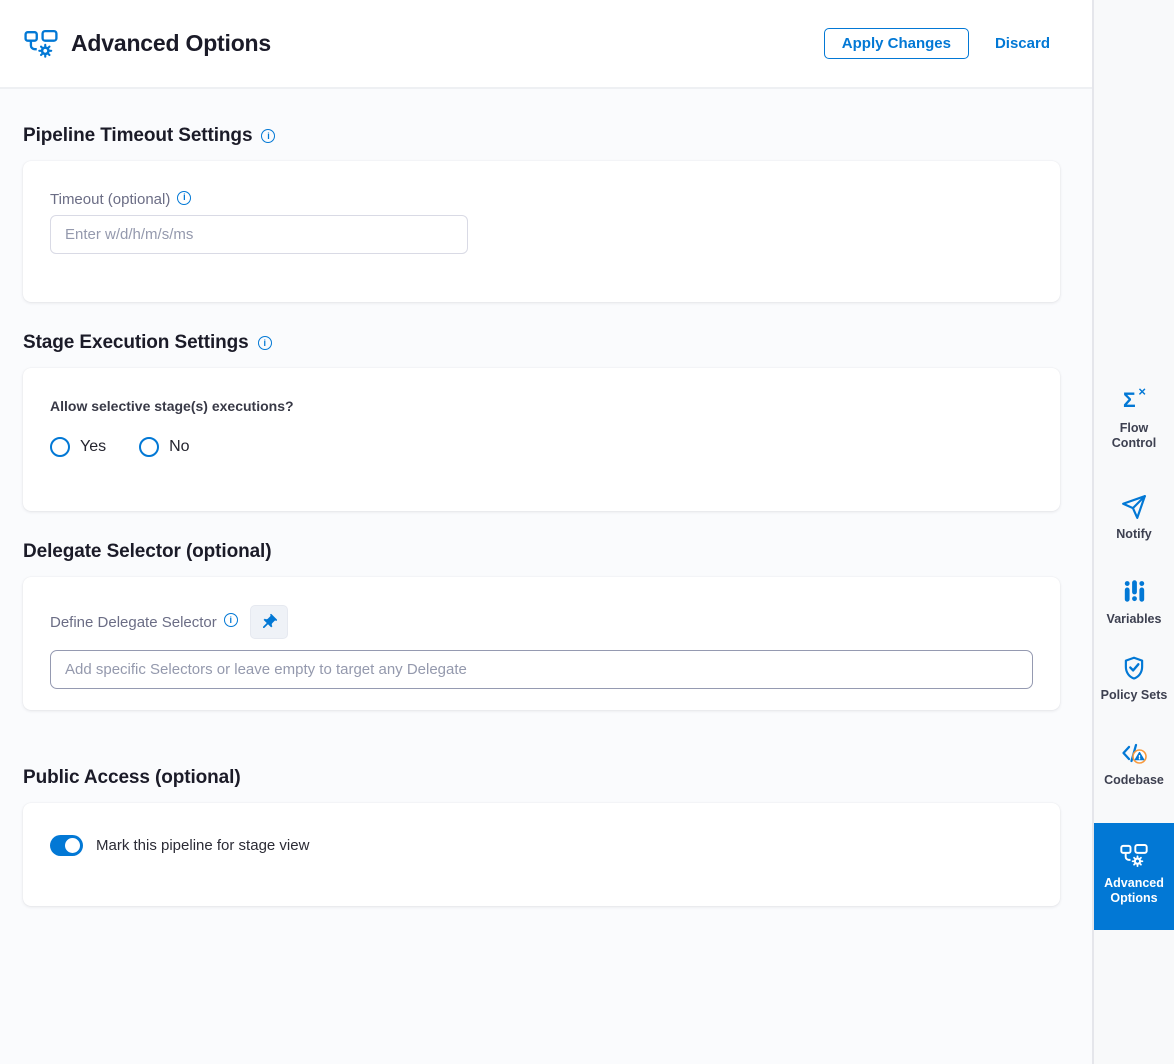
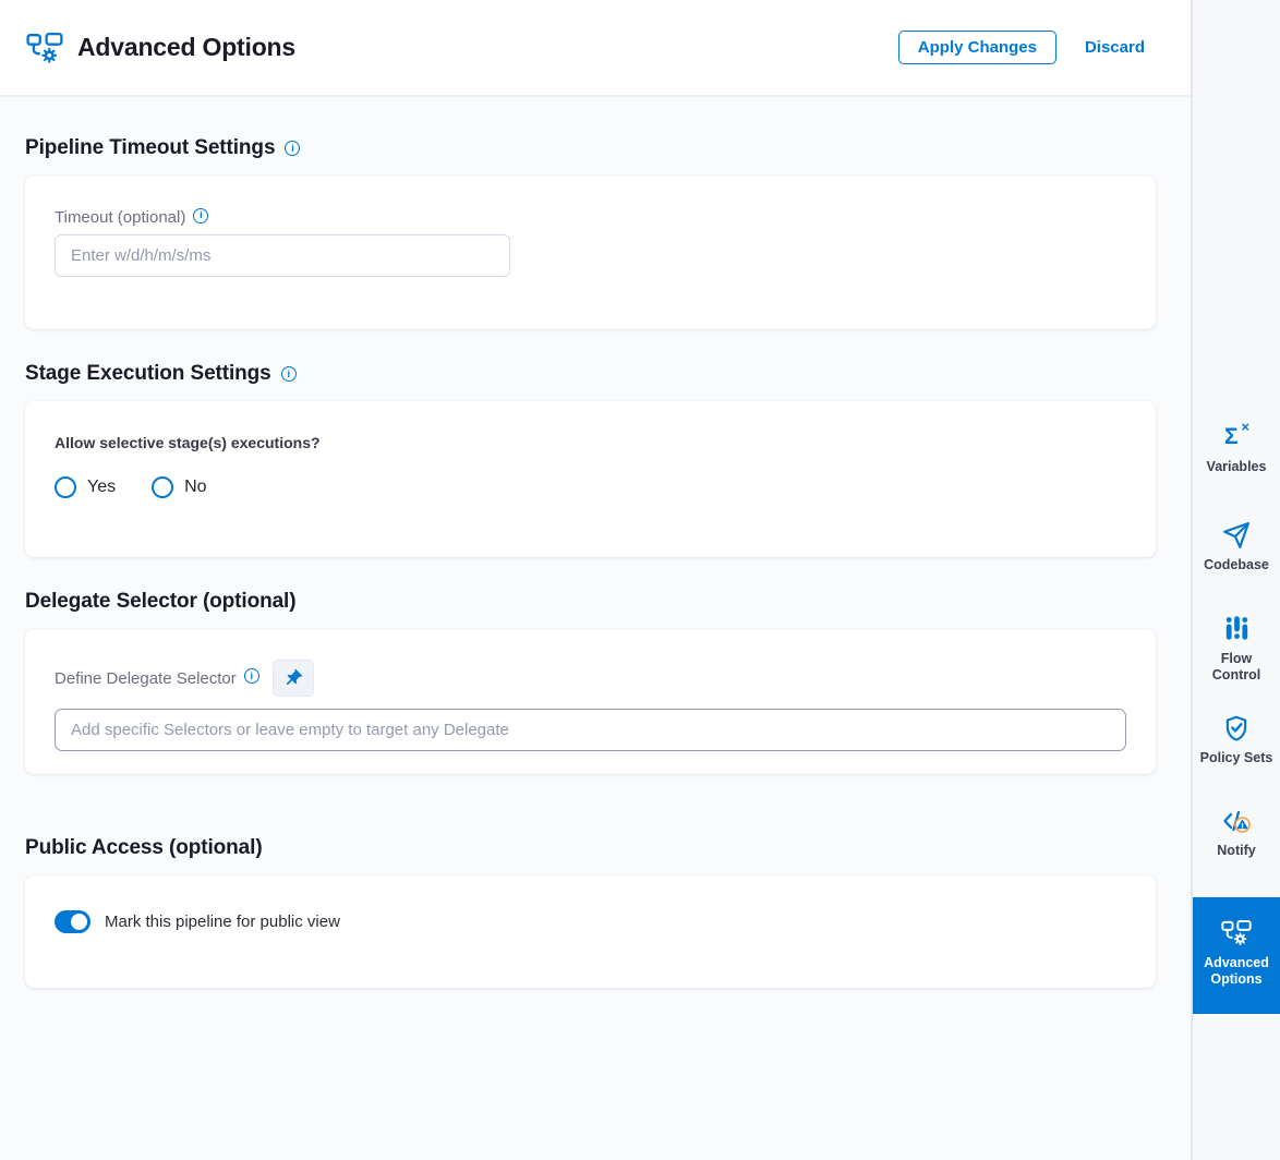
  Advanced Options
  Apply Changes
  Discard
  Pipeline Timeout Settings
  Timeout (optional)
  Enter w/d/h/m/s/ms
  Stage Execution Settings
  Allow selective stage(s) executions?
  Yes
  No
  Delegate Selector (optional)
  Define Delegate Selector
  Add specific Selectors or leave empty to target any Delegate
  Public Access (optional)
- Mark this pipeline for stage view
+ Mark this pipeline for public view
- Flow Control
+ Variables
- Notify
+ Codebase
- Variables
+ Flow Control
  Policy Sets
- Codebase
+ Notify
  Advanced Options
